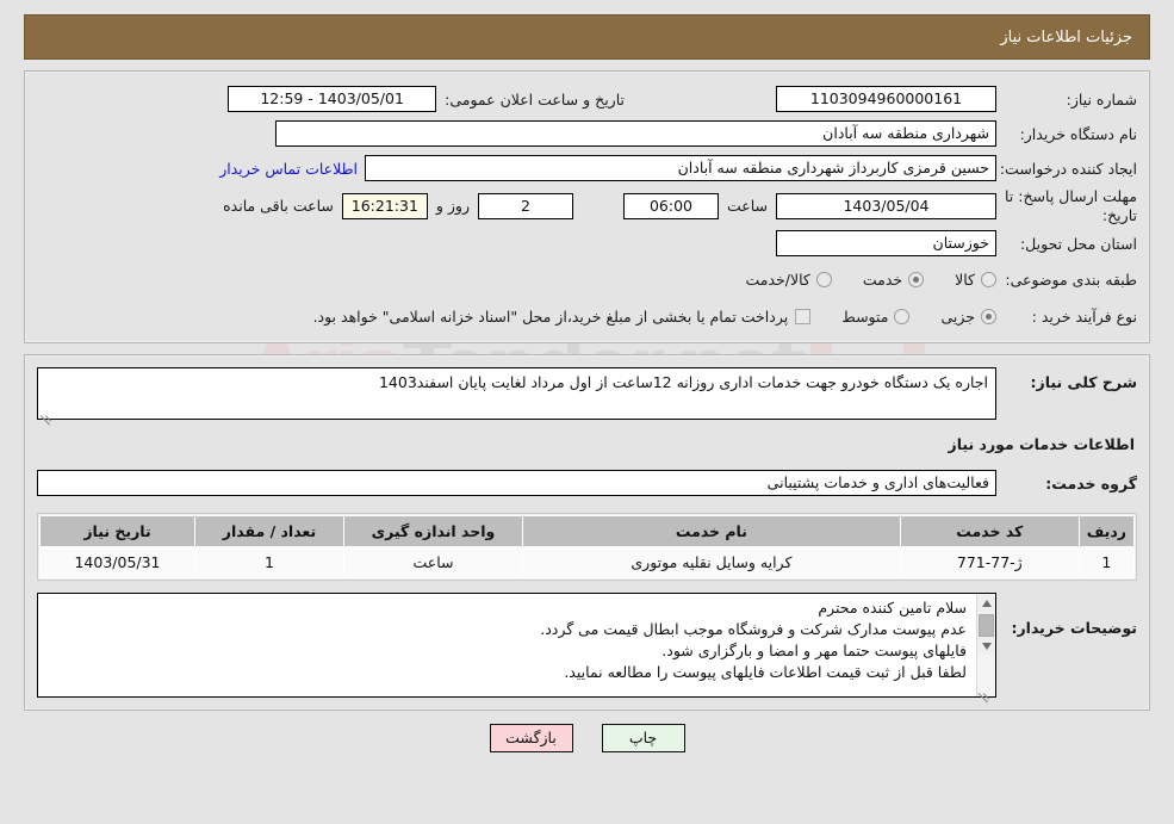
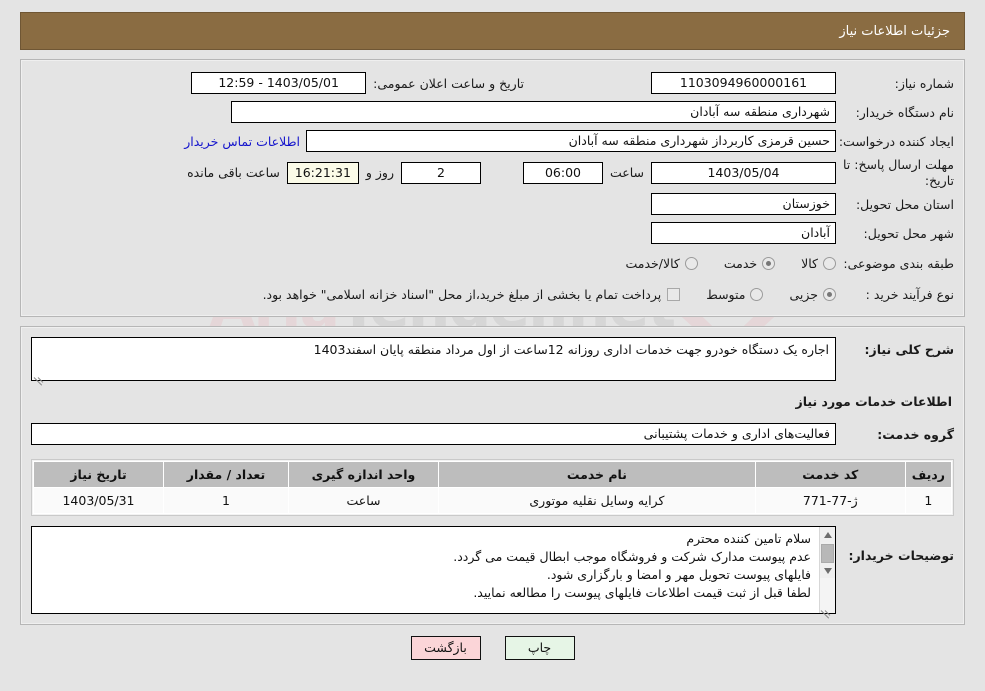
  جزئیات اطلاعات نیاز
  شماره نیاز:
  1103094960000161
  تاریخ و ساعت اعلان عمومی:
  1403/05/01 - 12:59
  نام دستگاه خریدار:
  شهرداری منطقه سه آبادان
  ایجاد کننده درخواست:
  حسین قرمزی کاربرداز شهرداری منطقه سه آبادان
  اطلاعات تماس خریدار
  مهلت ارسال پاسخ: تا تاریخ:
  1403/05/04
  ساعت
  06:00
  2
  روز و
  16:21:31
  ساعت باقی مانده
  استان محل تحویل:
  خوزستان
+ شهر محل تحویل:
+ آبادان
  طبقه بندی موضوعی:
  کالا
  خدمت
  کالا/خدمت
  نوع فرآیند خرید :
  جزیی
  متوسط
  پرداخت تمام یا بخشی از مبلغ خرید،از محل "اسناد خزانه اسلامی" خواهد بود.
  شرح کلی نیاز:
- اجاره یک دستگاه خودرو جهت خدمات اداری روزانه 12ساعت از اول مرداد لغایت پایان اسفند1403
+ اجاره یک دستگاه خودرو جهت خدمات اداری روزانه 12ساعت از اول مرداد منطقه پایان اسفند1403
  اطلاعات خدمات مورد نیاز
  گروه خدمت:
  فعالیت‌های اداری و خدمات پشتیبانی
  ردیف	کد خدمت	نام خدمت	واحد اندازه گیری	تعداد / مقدار	تاریخ نیاز
  1	ژ-77-771	کرایه وسایل نقلیه موتوری	ساعت	1	1403/05/31
  توضیحات خریدار:
  سلام تامین کننده محترم
  عدم پیوست مدارک شرکت و فروشگاه موجب ابطال قیمت می گردد.
- فایلهای پیوست حتما مهر و امضا و بارگزاری شود.
+ فایلهای پیوست تحویل مهر و امضا و بارگزاری شود.
  لطفا قبل از ثبت قیمت اطلاعات فایلهای پیوست را مطالعه نمایید.
  چاپ
  بازگشت
